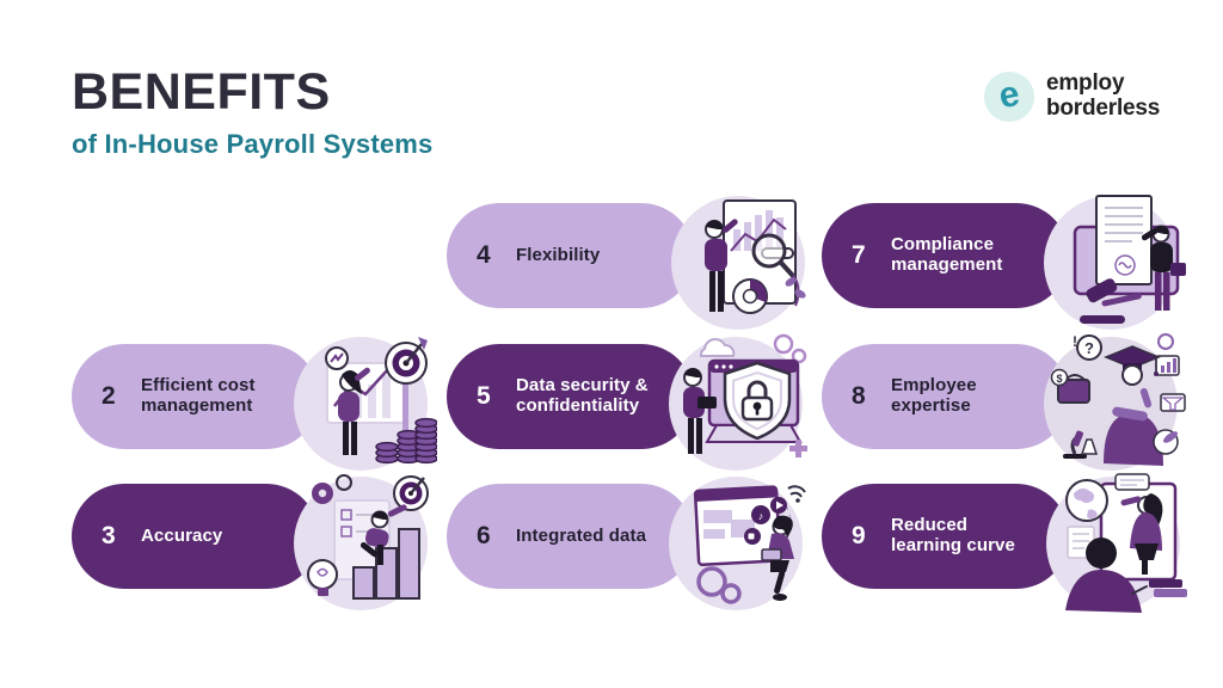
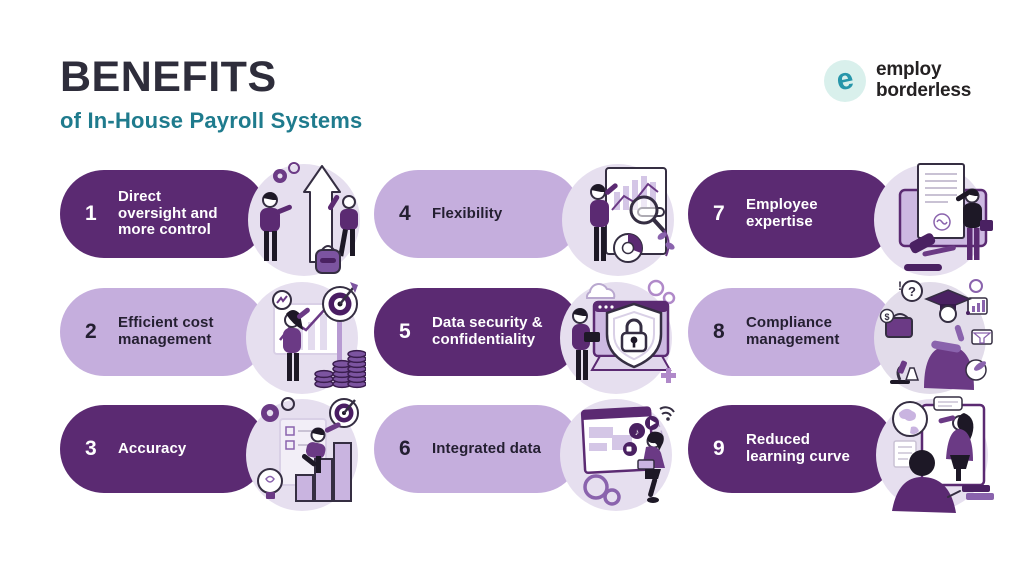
  BENEFITS
  of In-House Payroll Systems
  employ
  borderless
+ 1
+ Direct oversight and more control
  4
  Flexibility
  7
- Compliance management
+ Employee expertise
  2
  Efficient cost management
  5
  Data security & confidentiality
  8
- Employee expertise
+ Compliance management
  ?
  !
  $
  3
  Accuracy
  6
  Integrated data
  ♪
  9
  Reduced learning curve
